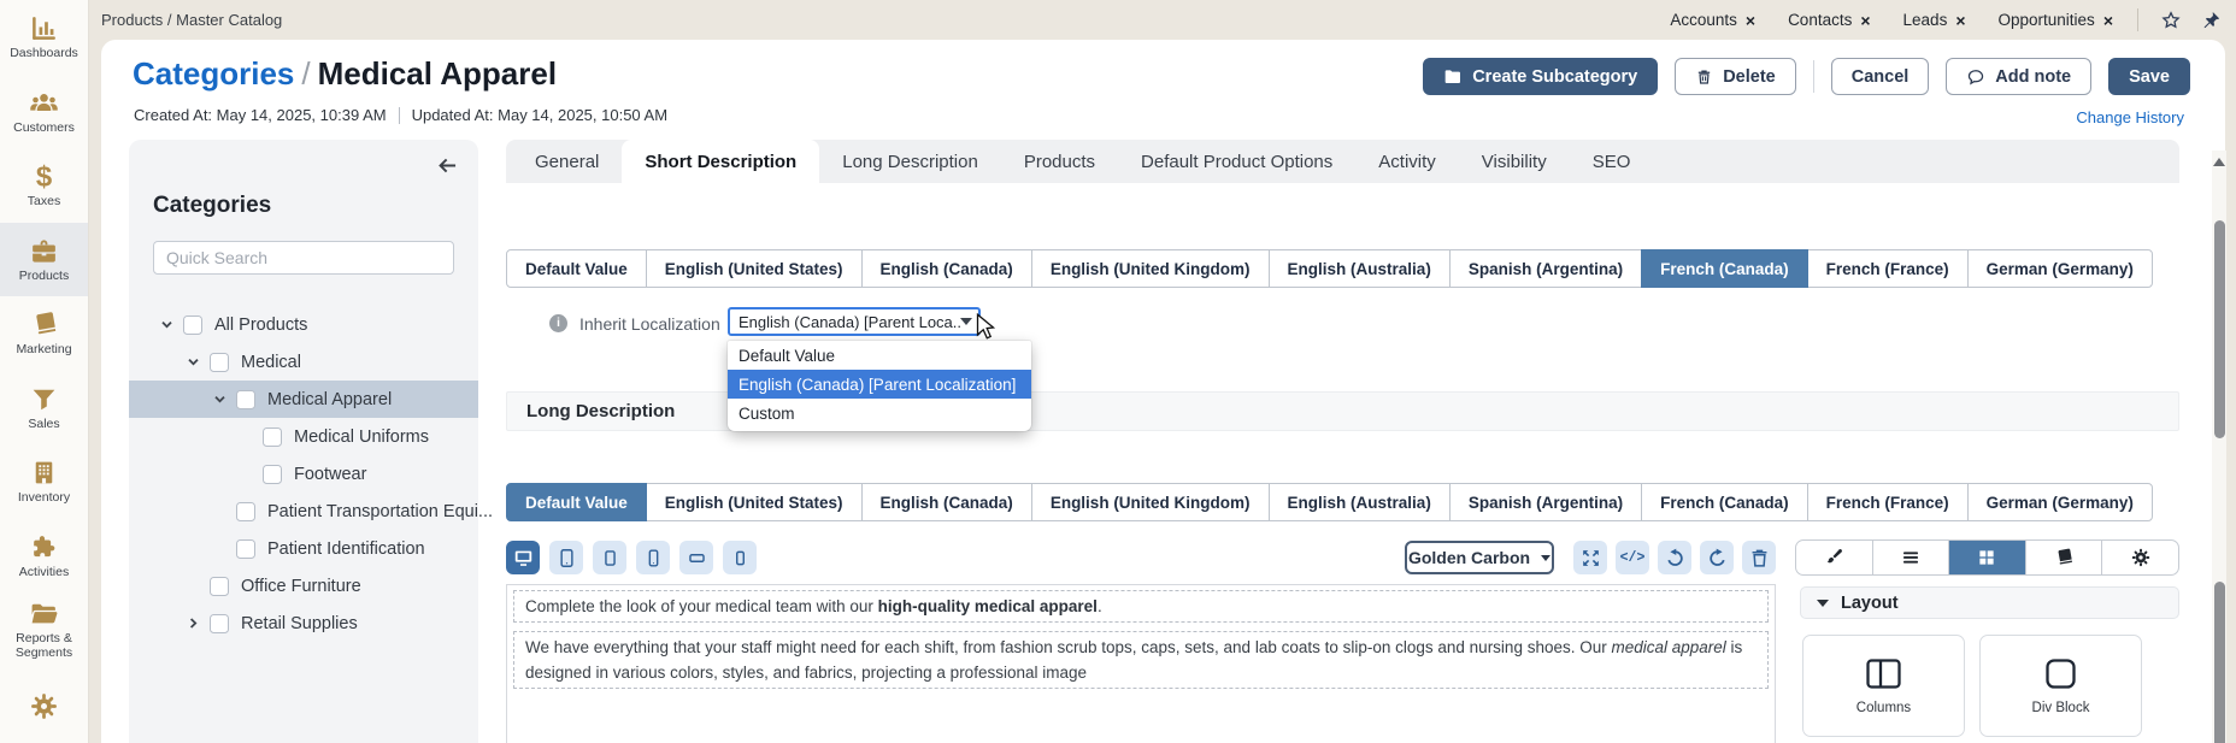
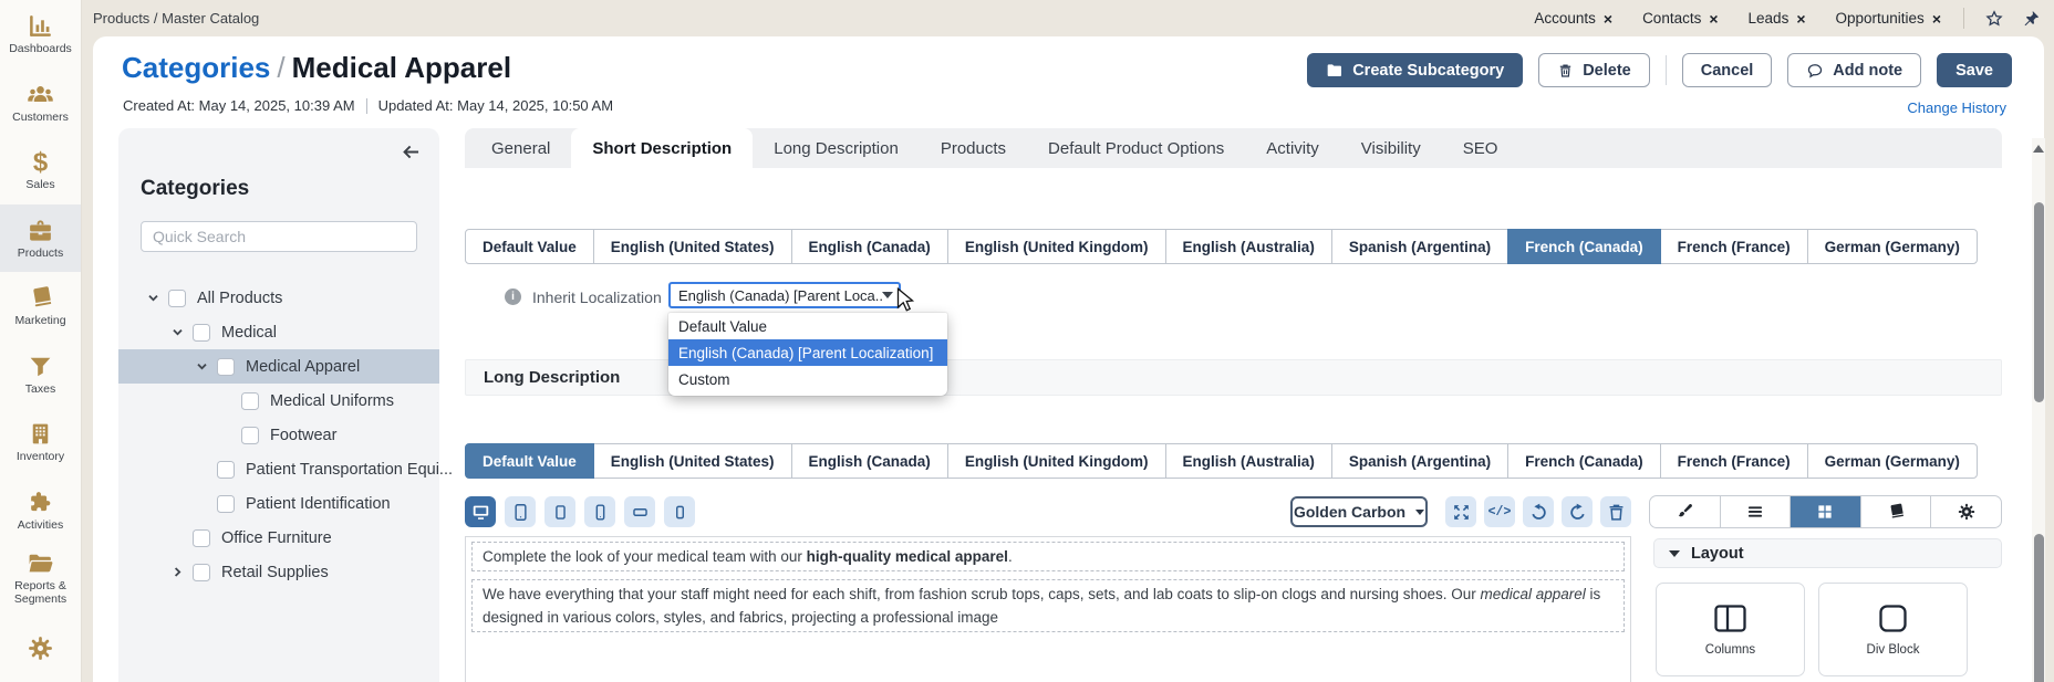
  Dashboards
  Customers
  $
- Taxes
+ Sales
  Products
  Marketing
- Sales
+ Taxes
  Inventory
  Activities
  Reports & Segments
  Products / Master Catalog
  Accounts
  ×
  Contacts
  ×
  Leads
  ×
  Opportunities
  ×
  Categories / Medical Apparel
  Created At: May 14, 2025, 10:39 AM
  Updated At: May 14, 2025, 10:50 AM
  Change History
  Create Subcategory
  Delete
  Cancel
  Add note
  Save
  Categories
  Quick Search
  All Products
  Medical
  Medical Apparel
  Medical Uniforms
  Footwear
  Patient Transportation Equi...
  Patient Identification
  Office Furniture
  Retail Supplies
  General
  Short Description
  Long Description
  Products
  Default Product Options
  Activity
  Visibility
  SEO
  Default Value
  English (United States)
  English (Canada)
  English (United Kingdom)
  English (Australia)
  Spanish (Argentina)
  French (Canada)
  French (France)
  German (Germany)
  i
  Inherit Localization
  English (Canada) [Parent Loca..
  Default Value
  English (Canada) [Parent Localization]
  Custom
  Long Description
  Default Value
  English (United States)
  English (Canada)
  English (United Kingdom)
  English (Australia)
  Spanish (Argentina)
  French (Canada)
  French (France)
  German (Germany)
  Golden Carbon
  </>
  Complete the look of your medical team with our high-quality medical apparel.
  We have everything that your staff might need for each shift, from fashion scrub tops, caps, sets, and lab coats to slip-on clogs and nursing shoes. Our medical apparel is designed in various colors, styles, and fabrics, projecting a professional image
  Layout
  Columns
  Div Block
